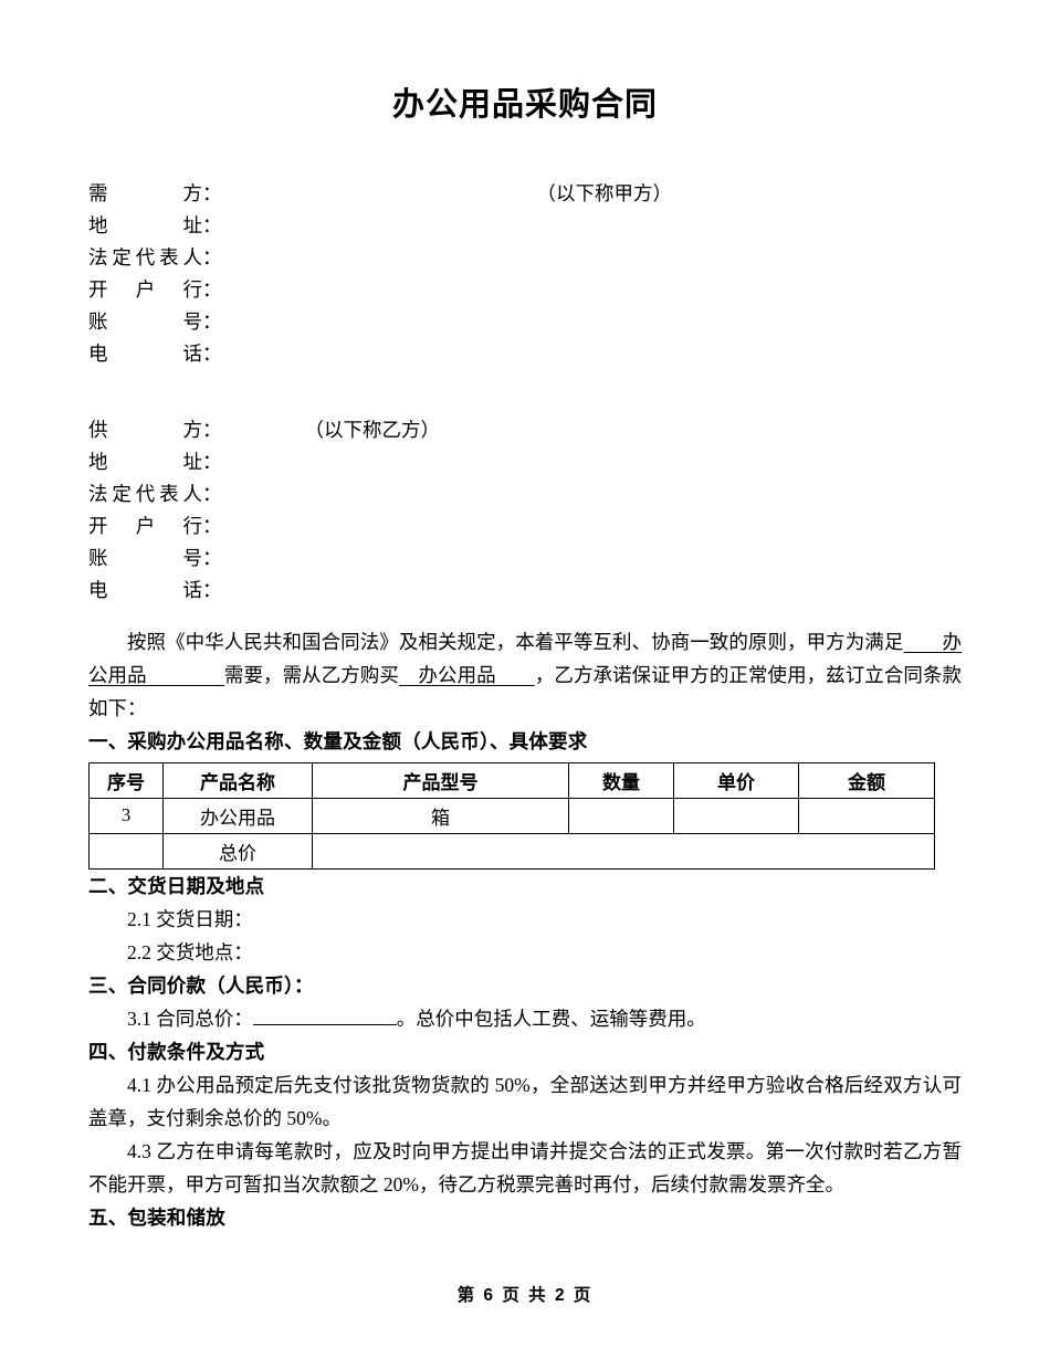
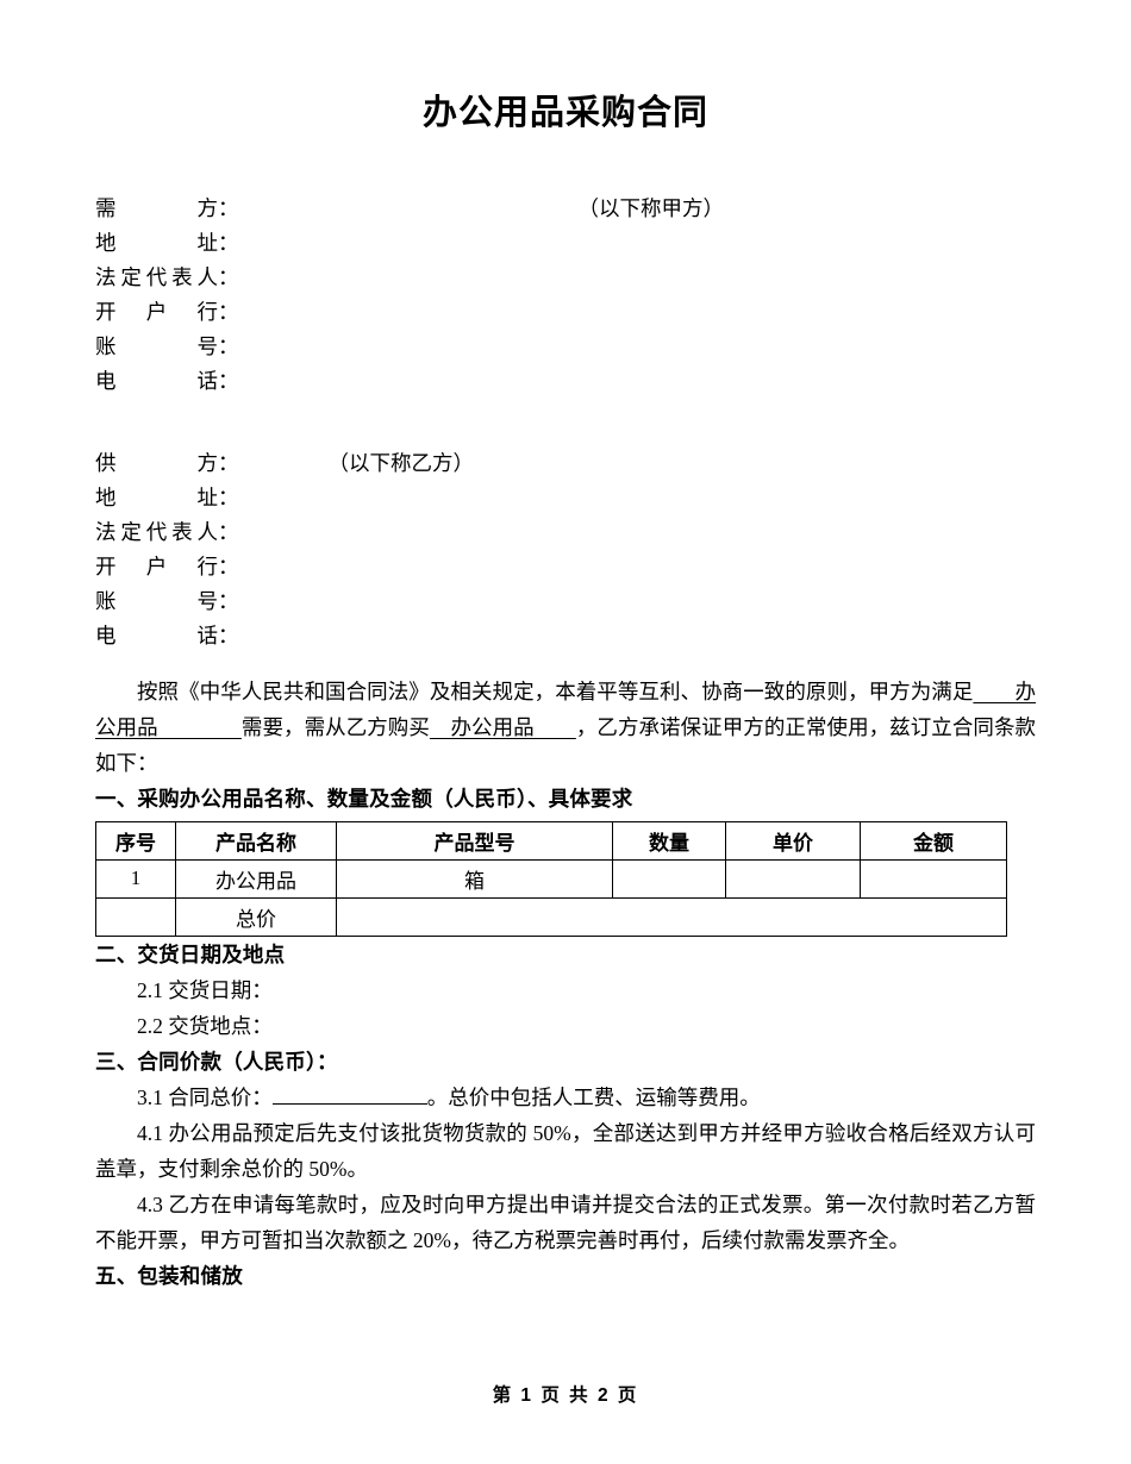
  办公用品采购合同
  需 方： （以下称甲方）
  地 址：
  法定代表人：
  开 户 行：
  账 号：
  电 话：
  供 方： （以下称乙方）
  地 址：
  法定代表人：
  开 户 行：
  账 号：
  电 话：
  按照《中华人民共和国合同法》及相关规定，本着平等互利、协商一致的原则，甲方为满足 办公用品 需要，需从乙方购买 办公用品 ，乙方承诺保证甲方的正常使用，兹订立合同条款如下：
  一、采购办公用品名称、数量及金额（人民币）、具体要求
  序号	产品名称	产品型号	数量	单价	金额
- 3	办公用品	箱
+ 1	办公用品	箱
  	总价
  二、交货日期及地点
  2.1 交货日期：
  2.2 交货地点：
  三、合同价款（人民币）：
  3.1 合同总价： 。总价中包括人工费、运输等费用。
- 四、付款条件及方式
  4.1 办公用品预定后先支付该批货物货款的 50%，全部送达到甲方并经甲方验收合格后经双方认可盖章，支付剩余总价的 50%。
  4.3 乙方在申请每笔款时，应及时向甲方提出申请并提交合法的正式发票。第一次付款时若乙方暂不能开票，甲方可暂扣当次款额之 20%，待乙方税票完善时再付，后续付款需发票齐全。
  五、包装和储放
- 第 6 页 共 2 页
+ 第 1 页 共 2 页
